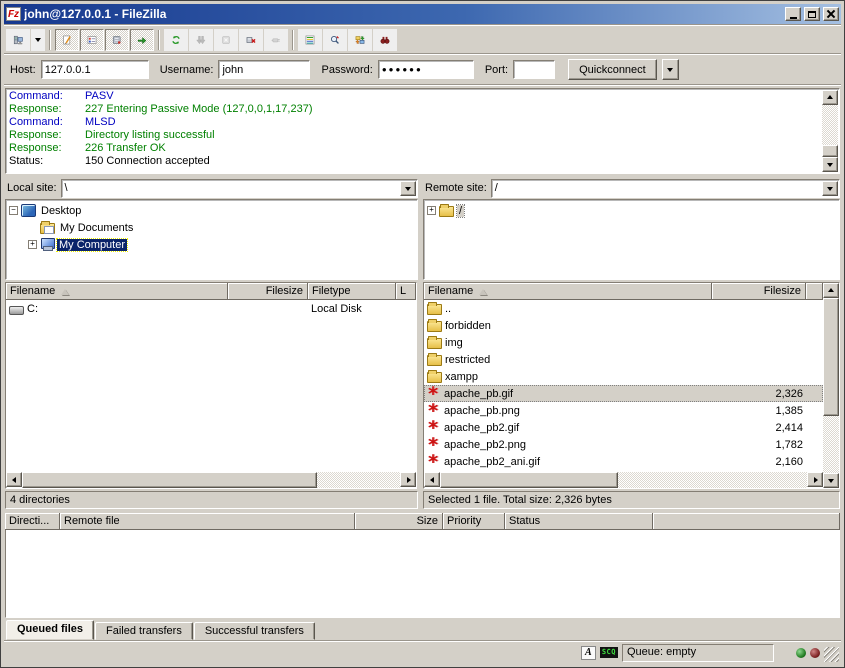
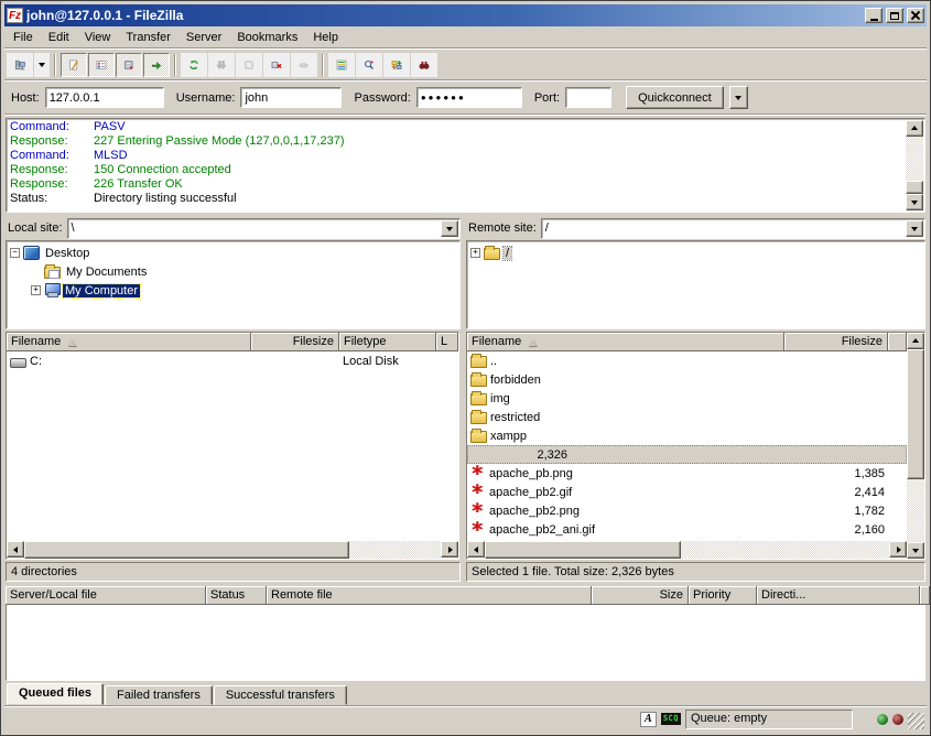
  Fz
  john@127.0.0.1 - FileZilla
+ File
+ Edit
+ View
+ Transfer
+ Server
+ Bookmarks
+ Help
  Host:
  127.0.0.1
  Username:
  john
  Password:
  ●●●●●●
  Port:
  Quickconnect
  Command:
  PASV
  Response:
  227 Entering Passive Mode (127,0,0,1,17,237)
  Command:
  MLSD
  Response:
- Directory listing successful
+ 150 Connection accepted
  Response:
  226 Transfer OK
  Status:
- 150 Connection accepted
+ Directory listing successful
  Local site:
  \
  −
  Desktop
  My Documents
  +
  My Computer
  Filename
  Filesize
  Filetype
  L
  C:
  Local Disk
  4 directories
  Remote site:
  /
  +
  /
  Filename
  Filesize
  ..
  forbidden
  img
  restricted
  xampp
- apache_pb.gif
  2,326
  apache_pb.png
  1,385
  apache_pb2.gif
  2,414
  apache_pb2.png
  1,782
  apache_pb2_ani.gif
  2,160
  Selected 1 file. Total size: 2,326 bytes
+ Server/Local file
- Directi...
+ Status
  Remote file
  Size
  Priority
- Status
+ Directi...
  Queued files
  Failed transfers
  Successful transfers
  A
  SCQ
  Queue: empty
